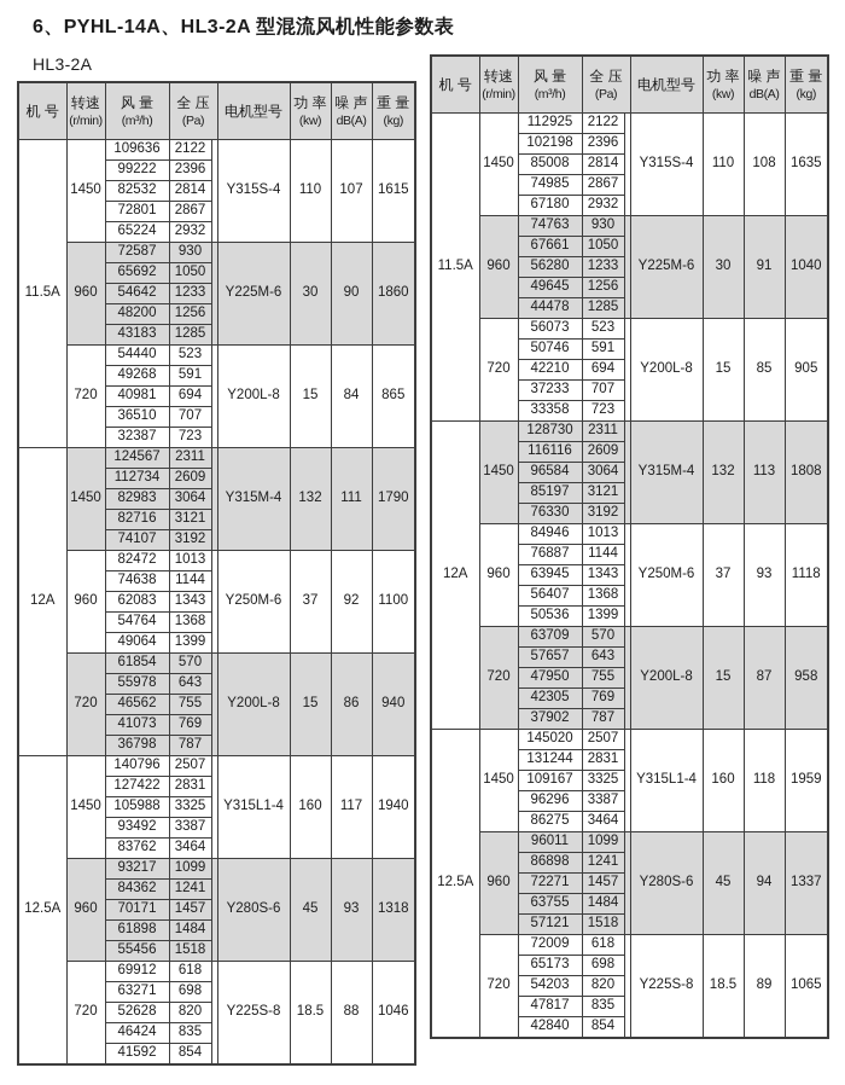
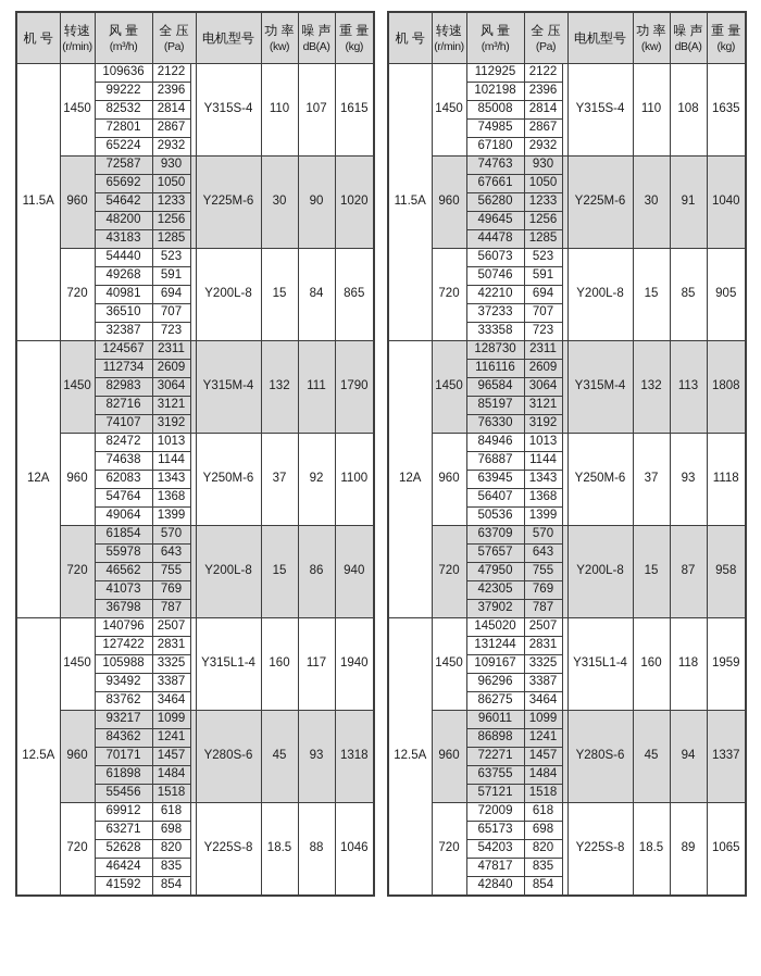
- 6、PYHL-14A、HL3-2A 型混流风机性能参数表
- HL3-2A
  机 号	转速(r/min)	风 量(m³/h)	全 压(Pa)	电机型号	功 率(kw)	噪 声dB(A)	重 量(kg)
  11.5A	1450	109636	2122		Y315S-4	110	107	1615
  99222	2396
  82532	2814
  72801	2867
  65224	2932
- 960	72587	930		Y225M-6	30	90	1860
+ 960	72587	930		Y225M-6	30	90	1020
  65692	1050
  54642	1233
  48200	1256
  43183	1285
  720	54440	523		Y200L-8	15	84	865
  49268	591
  40981	694
  36510	707
  32387	723
  12A	1450	124567	2311		Y315M-4	132	111	1790
  112734	2609
  82983	3064
  82716	3121
  74107	3192
  960	82472	1013		Y250M-6	37	92	1100
  74638	1144
  62083	1343
  54764	1368
  49064	1399
  720	61854	570		Y200L-8	15	86	940
  55978	643
  46562	755
  41073	769
  36798	787
  12.5A	1450	140796	2507		Y315L1-4	160	117	1940
  127422	2831
  105988	3325
  93492	3387
  83762	3464
  960	93217	1099		Y280S-6	45	93	1318
  84362	1241
  70171	1457
  61898	1484
  55456	1518
  720	69912	618		Y225S-8	18.5	88	1046
  63271	698
  52628	820
  46424	835
  41592	854
  机 号	转速(r/min)	风 量(m³/h)	全 压(Pa)	电机型号	功 率(kw)	噪 声dB(A)	重 量(kg)
  11.5A	1450	112925	2122		Y315S-4	110	108	1635
  102198	2396
  85008	2814
  74985	2867
  67180	2932
  960	74763	930		Y225M-6	30	91	1040
  67661	1050
  56280	1233
  49645	1256
  44478	1285
  720	56073	523		Y200L-8	15	85	905
  50746	591
  42210	694
  37233	707
  33358	723
  12A	1450	128730	2311		Y315M-4	132	113	1808
  116116	2609
  96584	3064
  85197	3121
  76330	3192
  960	84946	1013		Y250M-6	37	93	1118
  76887	1144
  63945	1343
  56407	1368
  50536	1399
  720	63709	570		Y200L-8	15	87	958
  57657	643
  47950	755
  42305	769
  37902	787
  12.5A	1450	145020	2507		Y315L1-4	160	118	1959
  131244	2831
  109167	3325
  96296	3387
  86275	3464
  960	96011	1099		Y280S-6	45	94	1337
  86898	1241
  72271	1457
  63755	1484
  57121	1518
  720	72009	618		Y225S-8	18.5	89	1065
  65173	698
  54203	820
  47817	835
  42840	854
